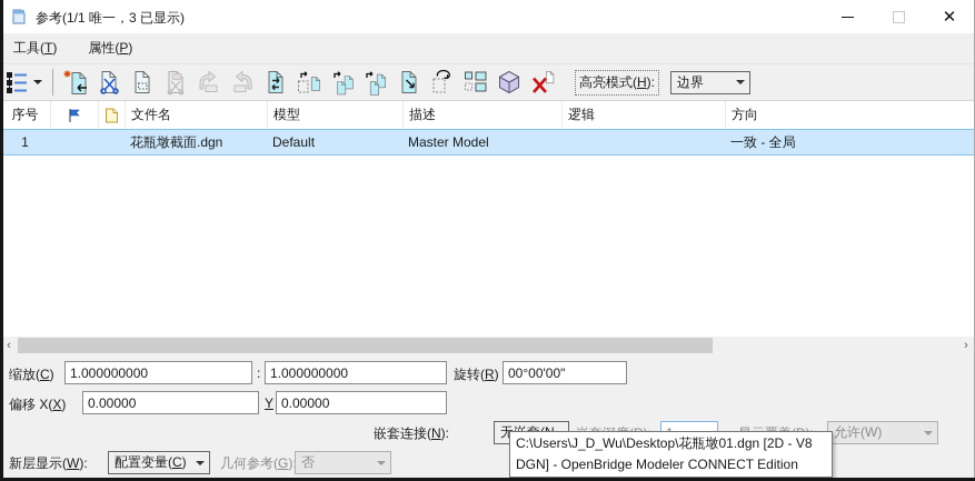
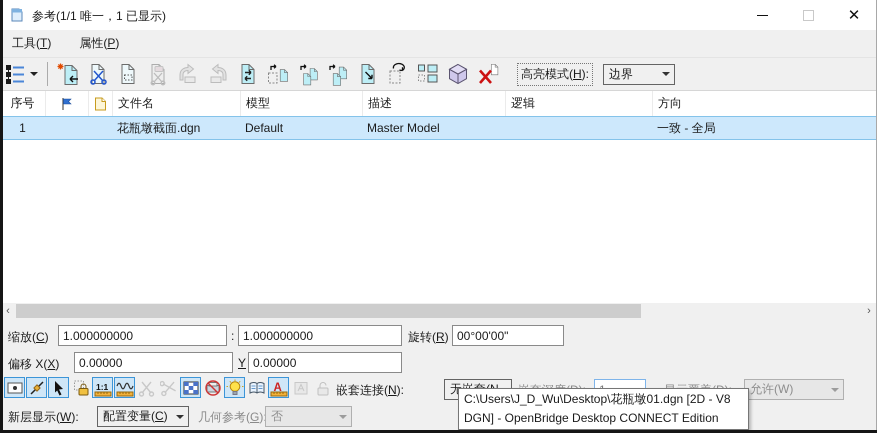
- 参考(1/1 唯一，3 已显示)
+ 参考(1/1 唯一，1 已显示)
  ✕
  工具(T)
  属性(P)
  高亮模式(H):
  边界
  序号
  文件名
  模型
  描述
  逻辑
  方向
  1
  花瓶墩截面.dgn
  Default
  Master Model
  一致 - 全局
  ‹
  ›
  缩放(C)
  1.000000000
  :
  1.000000000
  旋转(R)
  00°00'00"
  偏移 X(X)
  0.00000
  Y
  0.00000
+ 1:1
+ A
  嵌套连接(N):
  允许(W)
  新层显示(W):
  配置变量(C)
  几何参考(G)
  否
  C:\Users\J_D_Wu\Desktop\花瓶墩01.dgn [2D - V8
- DGN] - OpenBridge Modeler CONNECT Edition
+ DGN] - OpenBridge Desktop CONNECT Edition
